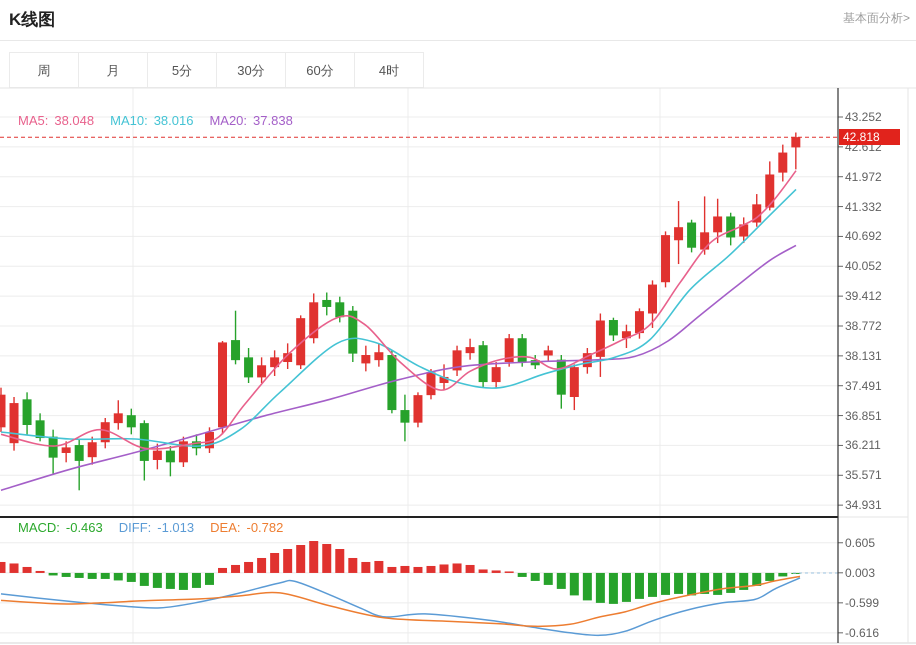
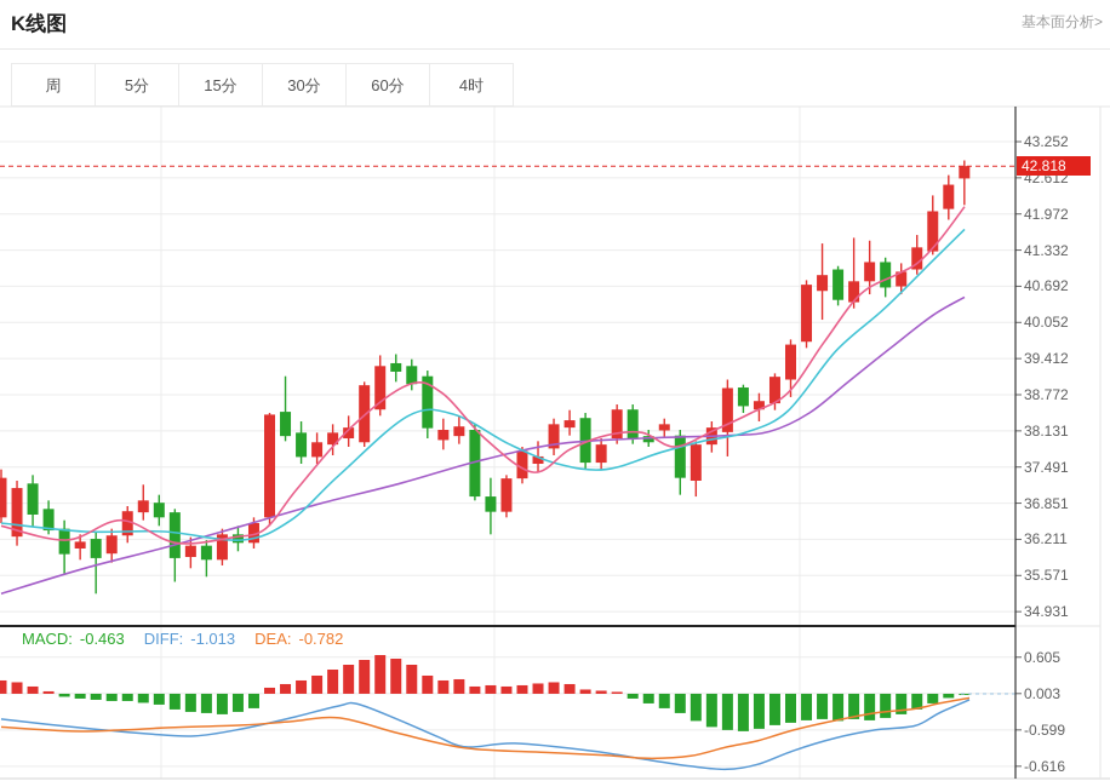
  K线图
  基本面分析>
  周
- 月
  5分
+ 15分
  30分
  60分
  4时
- MA5: 38.048 MA10: 38.016 MA20: 37.838
  MACD: -0.463 DIFF: -1.013 DEA: -0.782
  43.252
  42.612
  41.972
  41.332
  40.692
  40.052
  39.412
  38.772
  38.131
  37.491
  36.851
  36.211
  35.571
  34.931
  0.605
  0.003
  -0.599
  -0.616
  42.818
